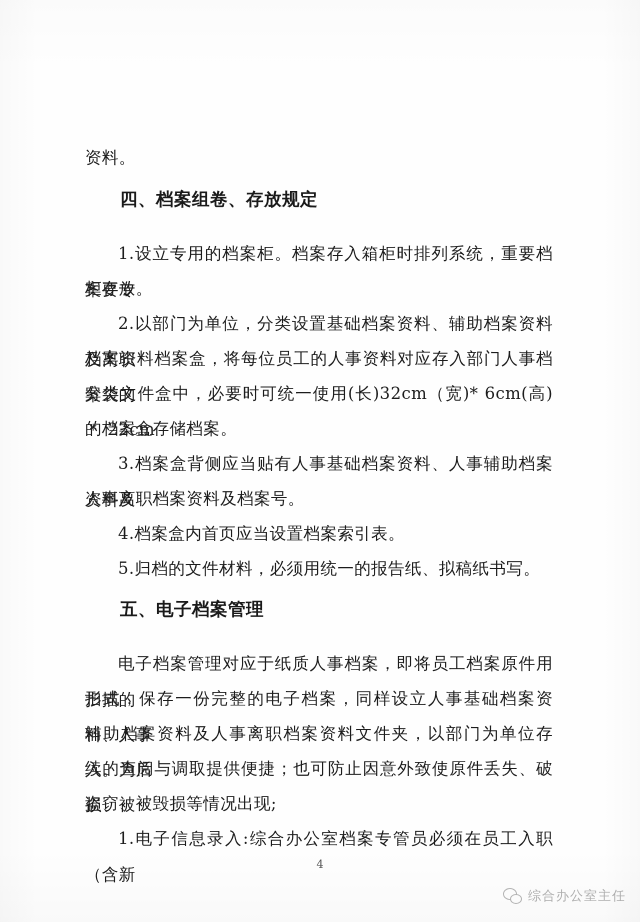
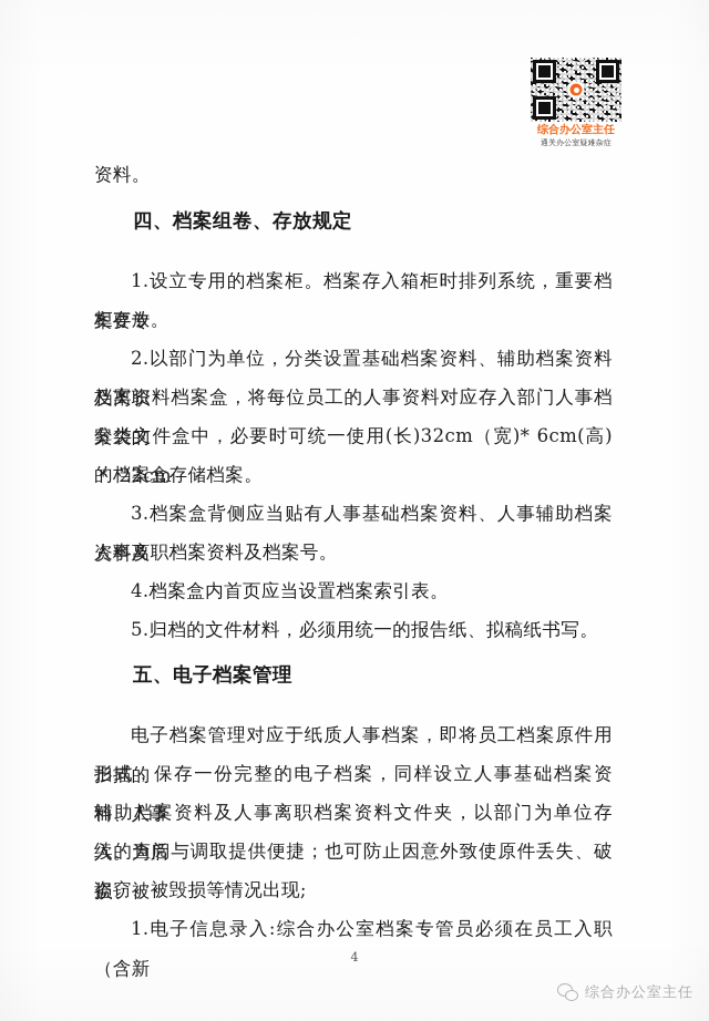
+ 综合办公室主任
+ 通关办公室疑难杂症
